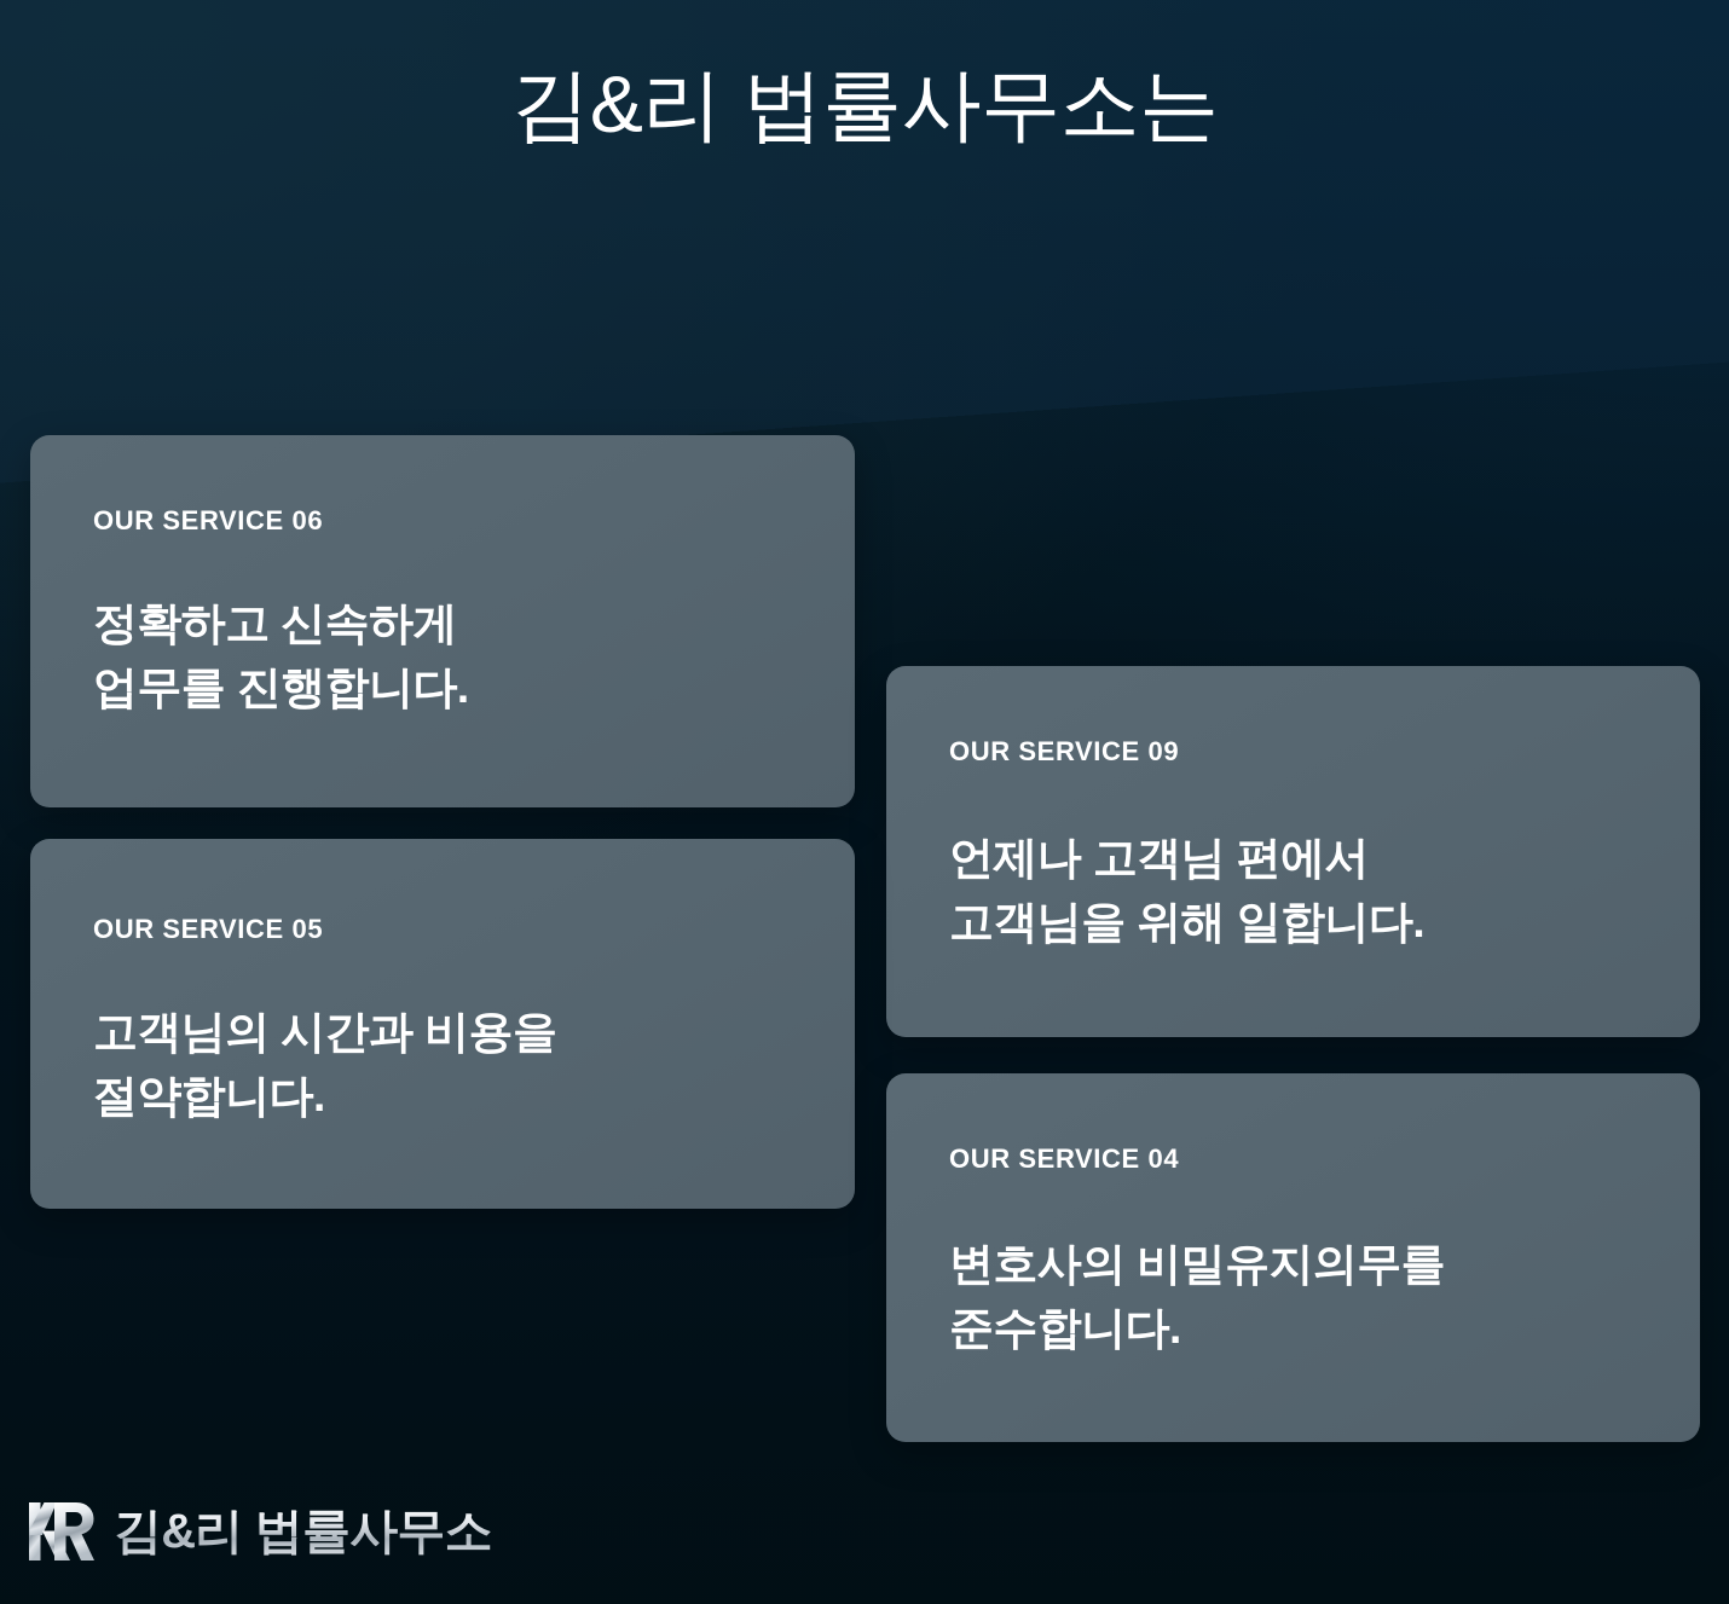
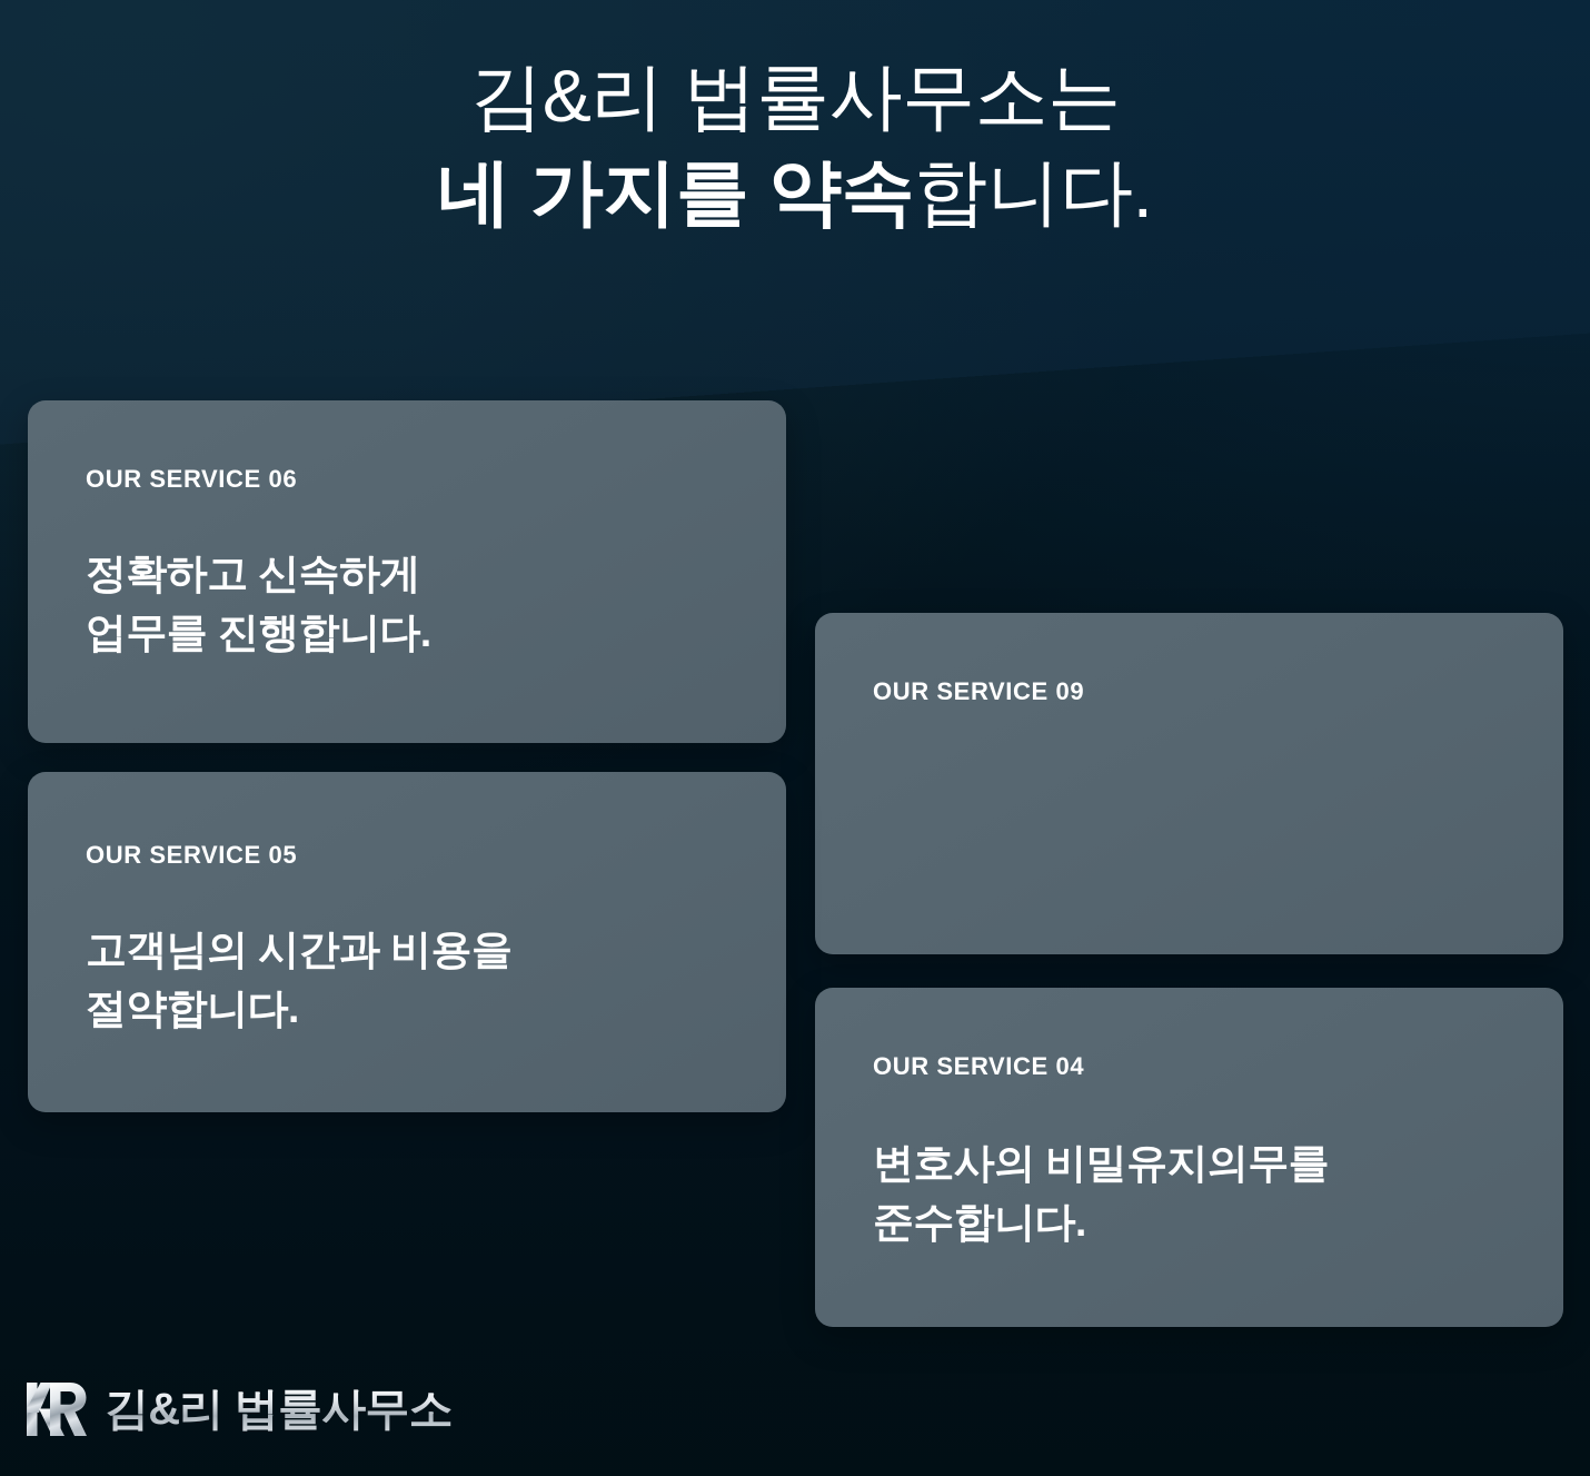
  김&리 법률사무소는
+ 네 가지를 약속합니다.
  OUR SERVICE 06
  정확하고 신속하게
  업무를 진행합니다.
  OUR SERVICE 09
- 언제나 고객님 편에서
- 고객님을 위해 일합니다.
  OUR SERVICE 05
  고객님의 시간과 비용을
  절약합니다.
  OUR SERVICE 04
  변호사의 비밀유지의무를
  준수합니다.
  김&리 법률사무소
